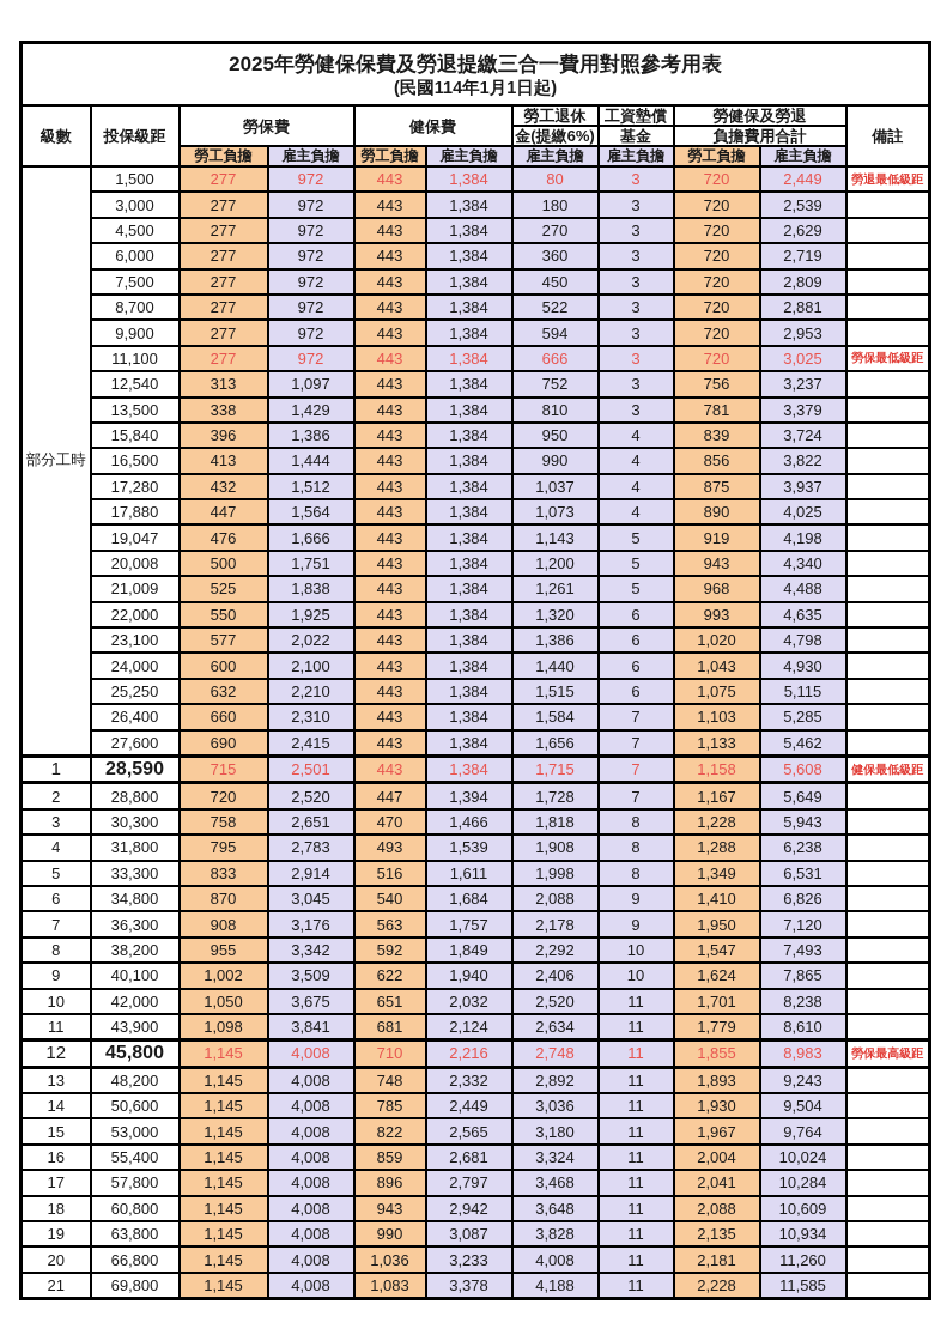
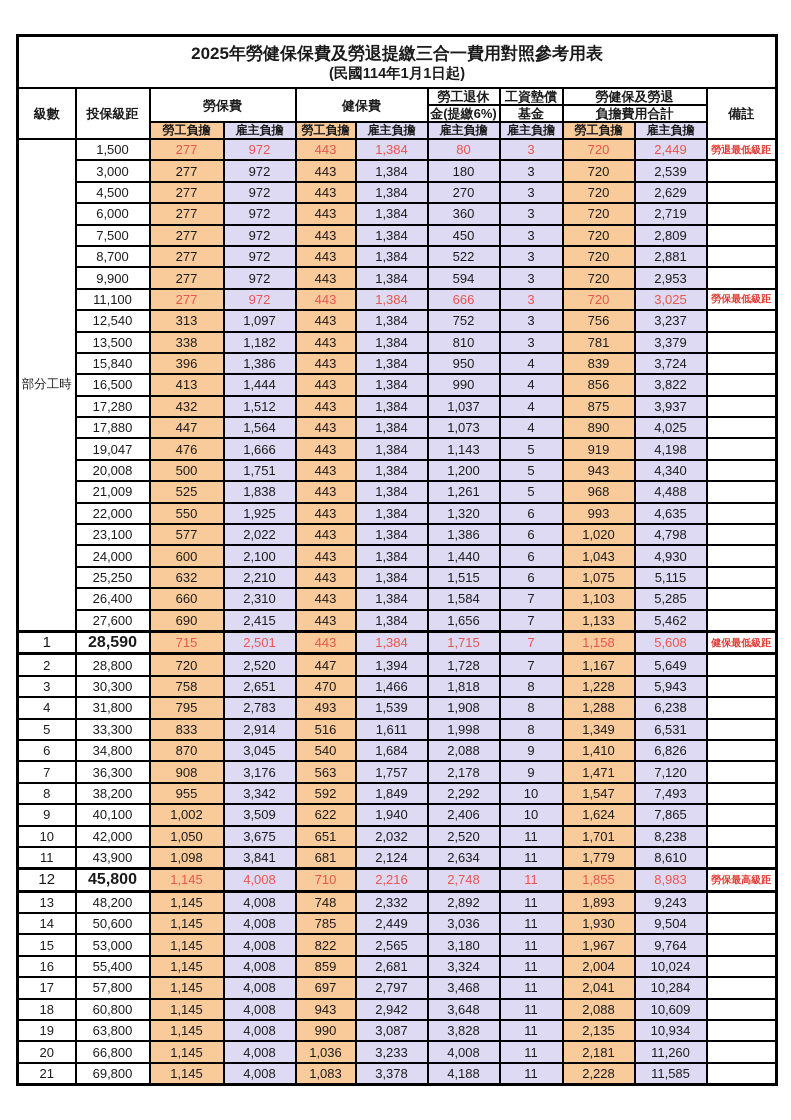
  2025年勞健保保費及勞退提繳三合一費用對照參考用表 (民國114年1月1日起)
  級數	投保級距	勞保費	健保費	勞工退休	工資墊償	勞健保及勞退	備註
  金(提繳6%)	基金	負擔費用合計
  勞工負擔	雇主負擔	勞工負擔	雇主負擔	雇主負擔	雇主負擔	勞工負擔	雇主負擔
  部分工時	1,500	277	972	443	1,384	80	3	720	2,449	勞退最低級距
  3,000	277	972	443	1,384	180	3	720	2,539
  4,500	277	972	443	1,384	270	3	720	2,629
  6,000	277	972	443	1,384	360	3	720	2,719
  7,500	277	972	443	1,384	450	3	720	2,809
  8,700	277	972	443	1,384	522	3	720	2,881
  9,900	277	972	443	1,384	594	3	720	2,953
  11,100	277	972	443	1,384	666	3	720	3,025	勞保最低級距
  12,540	313	1,097	443	1,384	752	3	756	3,237
- 13,500	338	1,429	443	1,384	810	3	781	3,379
+ 13,500	338	1,182	443	1,384	810	3	781	3,379
  15,840	396	1,386	443	1,384	950	4	839	3,724
  16,500	413	1,444	443	1,384	990	4	856	3,822
  17,280	432	1,512	443	1,384	1,037	4	875	3,937
  17,880	447	1,564	443	1,384	1,073	4	890	4,025
  19,047	476	1,666	443	1,384	1,143	5	919	4,198
  20,008	500	1,751	443	1,384	1,200	5	943	4,340
  21,009	525	1,838	443	1,384	1,261	5	968	4,488
  22,000	550	1,925	443	1,384	1,320	6	993	4,635
  23,100	577	2,022	443	1,384	1,386	6	1,020	4,798
  24,000	600	2,100	443	1,384	1,440	6	1,043	4,930
  25,250	632	2,210	443	1,384	1,515	6	1,075	5,115
  26,400	660	2,310	443	1,384	1,584	7	1,103	5,285
  27,600	690	2,415	443	1,384	1,656	7	1,133	5,462
  1	28,590	715	2,501	443	1,384	1,715	7	1,158	5,608	健保最低級距
  2	28,800	720	2,520	447	1,394	1,728	7	1,167	5,649
  3	30,300	758	2,651	470	1,466	1,818	8	1,228	5,943
  4	31,800	795	2,783	493	1,539	1,908	8	1,288	6,238
  5	33,300	833	2,914	516	1,611	1,998	8	1,349	6,531
  6	34,800	870	3,045	540	1,684	2,088	9	1,410	6,826
- 7	36,300	908	3,176	563	1,757	2,178	9	1,950	7,120
+ 7	36,300	908	3,176	563	1,757	2,178	9	1,471	7,120
  8	38,200	955	3,342	592	1,849	2,292	10	1,547	7,493
  9	40,100	1,002	3,509	622	1,940	2,406	10	1,624	7,865
  10	42,000	1,050	3,675	651	2,032	2,520	11	1,701	8,238
  11	43,900	1,098	3,841	681	2,124	2,634	11	1,779	8,610
  12	45,800	1,145	4,008	710	2,216	2,748	11	1,855	8,983	勞保最高級距
  13	48,200	1,145	4,008	748	2,332	2,892	11	1,893	9,243
  14	50,600	1,145	4,008	785	2,449	3,036	11	1,930	9,504
  15	53,000	1,145	4,008	822	2,565	3,180	11	1,967	9,764
  16	55,400	1,145	4,008	859	2,681	3,324	11	2,004	10,024
- 17	57,800	1,145	4,008	896	2,797	3,468	11	2,041	10,284
+ 17	57,800	1,145	4,008	697	2,797	3,468	11	2,041	10,284
  18	60,800	1,145	4,008	943	2,942	3,648	11	2,088	10,609
  19	63,800	1,145	4,008	990	3,087	3,828	11	2,135	10,934
  20	66,800	1,145	4,008	1,036	3,233	4,008	11	2,181	11,260
  21	69,800	1,145	4,008	1,083	3,378	4,188	11	2,228	11,585
